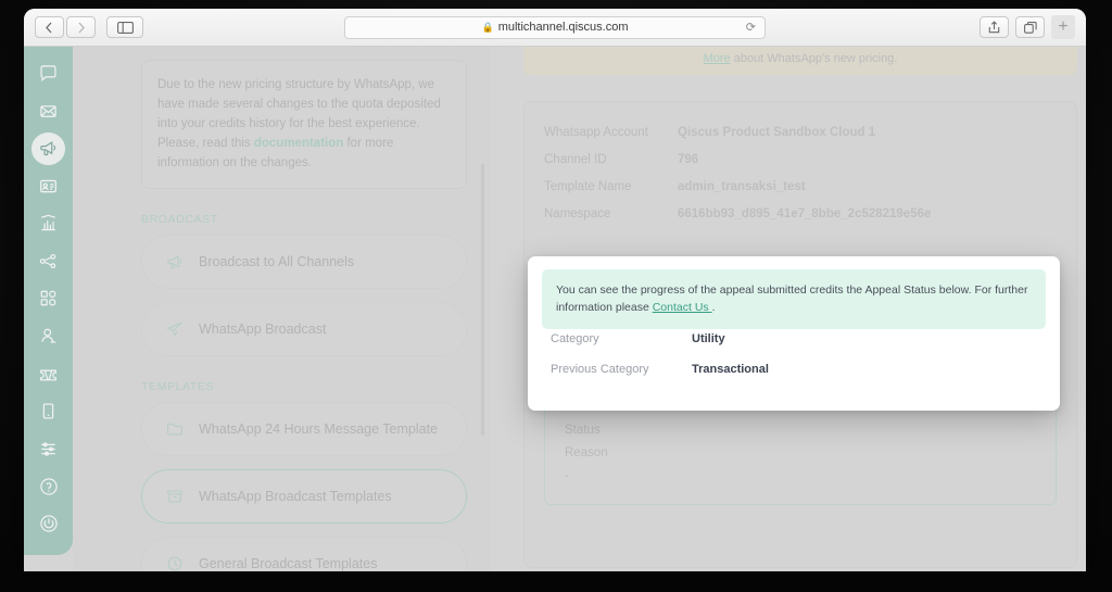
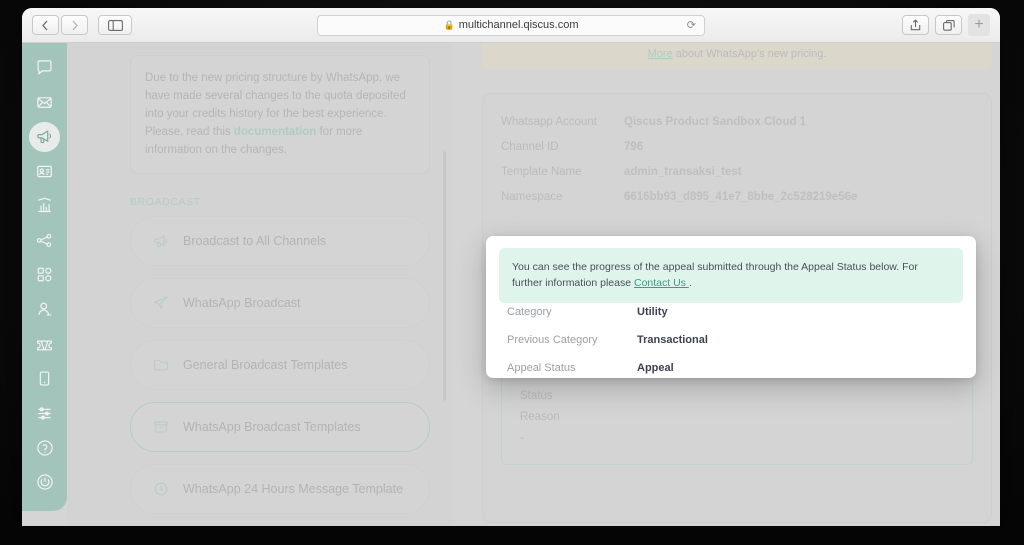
  🔒
  multichannel.qiscus.com
  ⟳
  +
  Due to the new pricing structure by WhatsApp, we have made several changes to the quota deposited into your credits history for the best experience. Please, read this documentation for more information on the changes.
  BROADCAST
  Broadcast to All Channels
  WhatsApp Broadcast
- TEMPLATES
- WhatsApp 24 Hours Message Template
+ General Broadcast Templates
  WhatsApp Broadcast Templates
- General Broadcast Templates
+ WhatsApp 24 Hours Message Template
  More about WhatsApp's new pricing.
  Whatsapp Account
  Channel ID
  Template Name
  Namespace
  Status
  Reason
- You can see the progress of the appeal submitted credits the Appeal Status below. For further information please Contact Us .
+ You can see the progress of the appeal submitted through the Appeal Status below. For further information please Contact Us .
  Category
  Utility
  Previous Category
  Transactional
+ Appeal Status
+ Appeal
